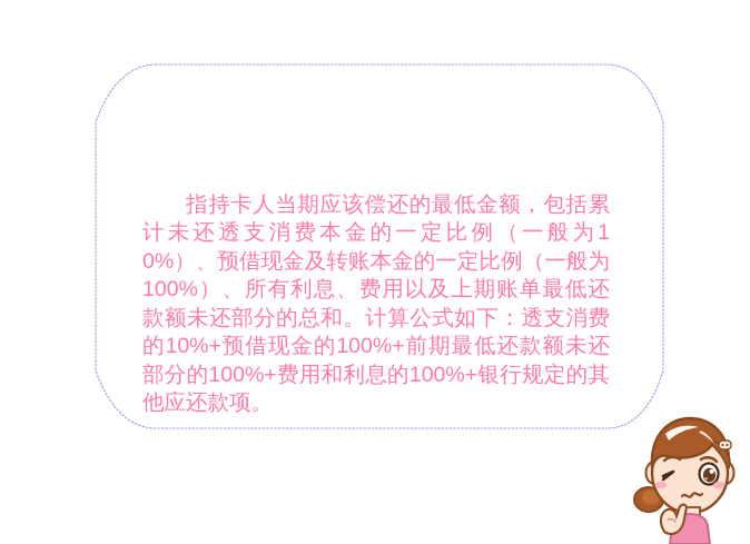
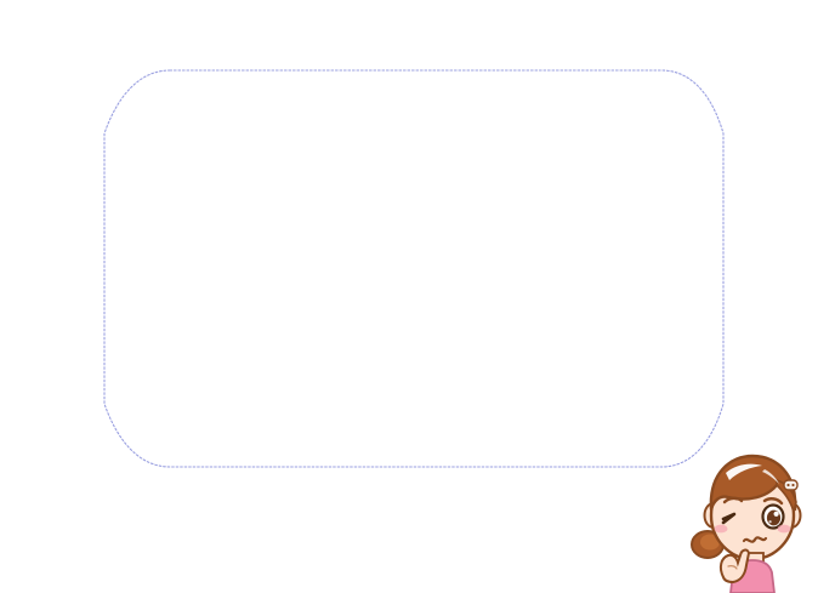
- 指持卡人当期应该偿还的最低金额，包括累计未还透支消费本金的一定比例（一般为10%）、预借现金及转账本金的一定比例（一般为100%）、所有利息、费用以及上期账单最低还款额未还部分的总和。计算公式如下：透支消费的10%+预借现金的100%+前期最低还款额未还部分的100%+费用和利息的100%+银行规定的其他应还款项。
